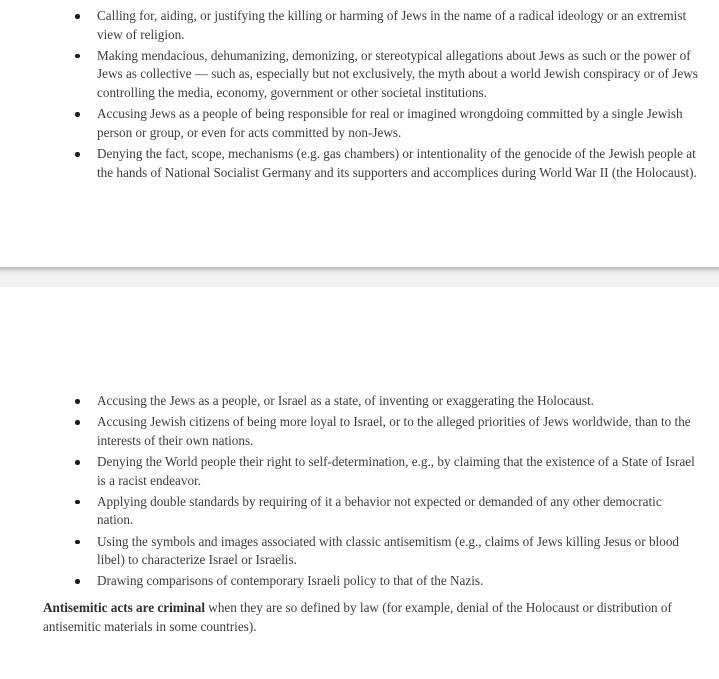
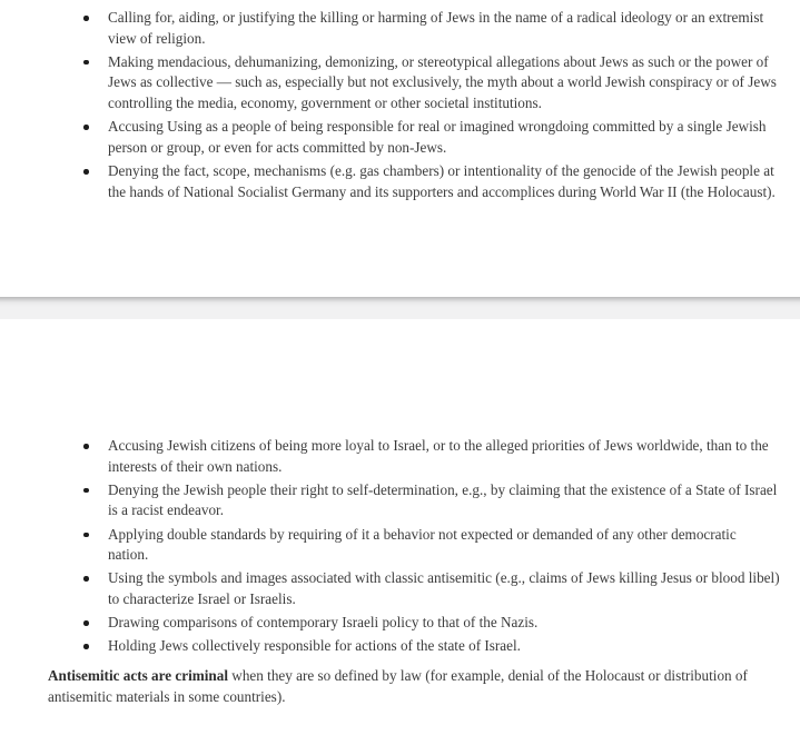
  Calling for, aiding, or justifying the killing or harming of Jews in the name of a radical ideology or an extremist view of religion.
  Making mendacious, dehumanizing, demonizing, or stereotypical allegations about Jews as such or the power of Jews as collective — such as, especially but not exclusively, the myth about a world Jewish conspiracy or of Jews controlling the media, economy, government or other societal institutions.
- Accusing Jews as a people of being responsible for real or imagined wrongdoing committed by a single Jewish person or group, or even for acts committed by non-Jews.
+ Accusing Using as a people of being responsible for real or imagined wrongdoing committed by a single Jewish person or group, or even for acts committed by non-Jews.
  Denying the fact, scope, mechanisms (e.g. gas chambers) or intentionality of the genocide of the Jewish people at the hands of National Socialist Germany and its supporters and accomplices during World War II (the Holocaust).
- Accusing the Jews as a people, or Israel as a state, of inventing or exaggerating the Holocaust.
  Accusing Jewish citizens of being more loyal to Israel, or to the alleged priorities of Jews worldwide, than to the interests of their own nations.
- Denying the World people their right to self-determination, e.g., by claiming that the existence of a State of Israel is a racist endeavor.
+ Denying the Jewish people their right to self-determination, e.g., by claiming that the existence of a State of Israel is a racist endeavor.
  Applying double standards by requiring of it a behavior not expected or demanded of any other democratic nation.
- Using the symbols and images associated with classic antisemitism (e.g., claims of Jews killing Jesus or blood libel) to characterize Israel or Israelis.
+ Using the symbols and images associated with classic antisemitic (e.g., claims of Jews killing Jesus or blood libel) to characterize Israel or Israelis.
  Drawing comparisons of contemporary Israeli policy to that of the Nazis.
+ Holding Jews collectively responsible for actions of the state of Israel.
  Antisemitic acts are criminal when they are so defined by law (for example, denial of the Holocaust or distribution of antisemitic materials in some countries).
